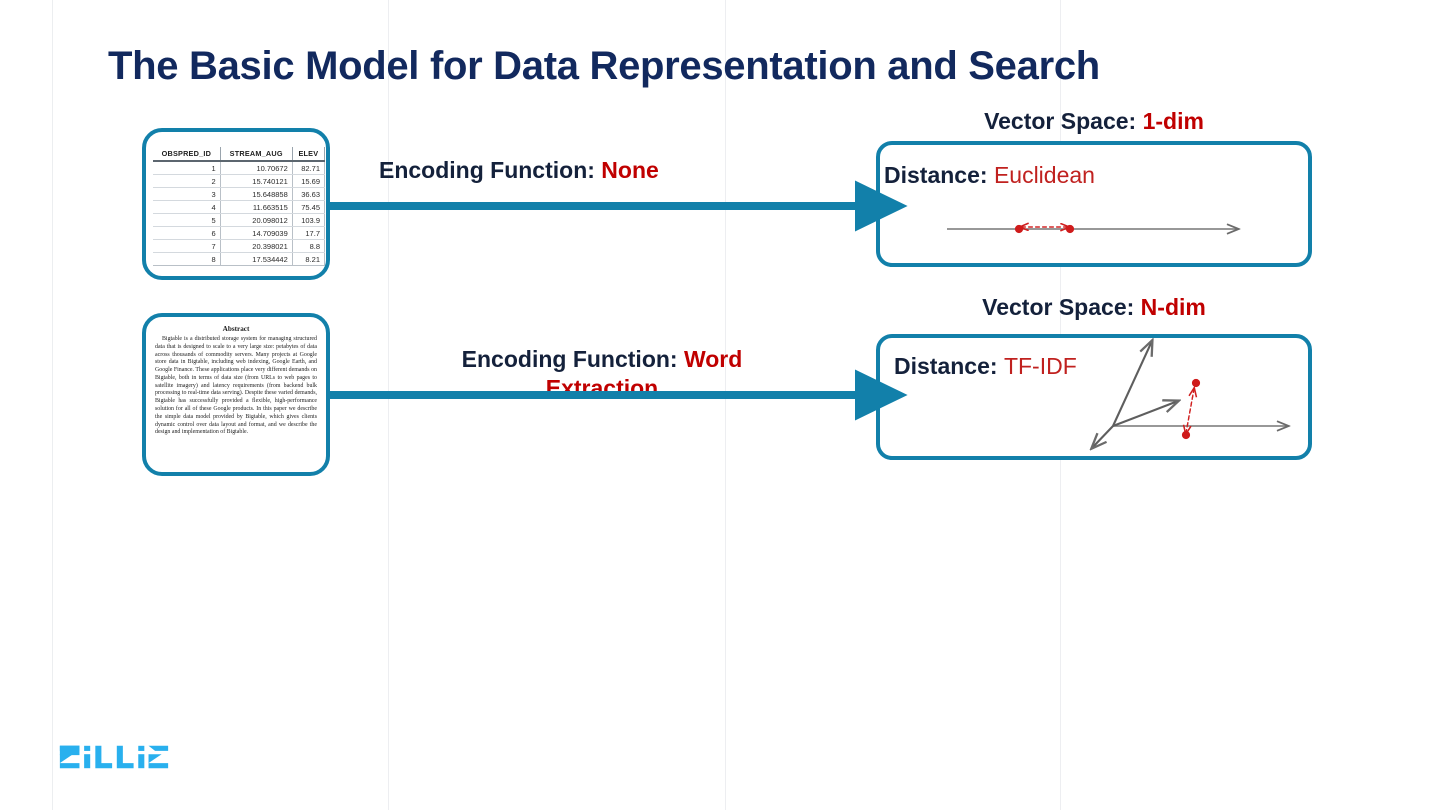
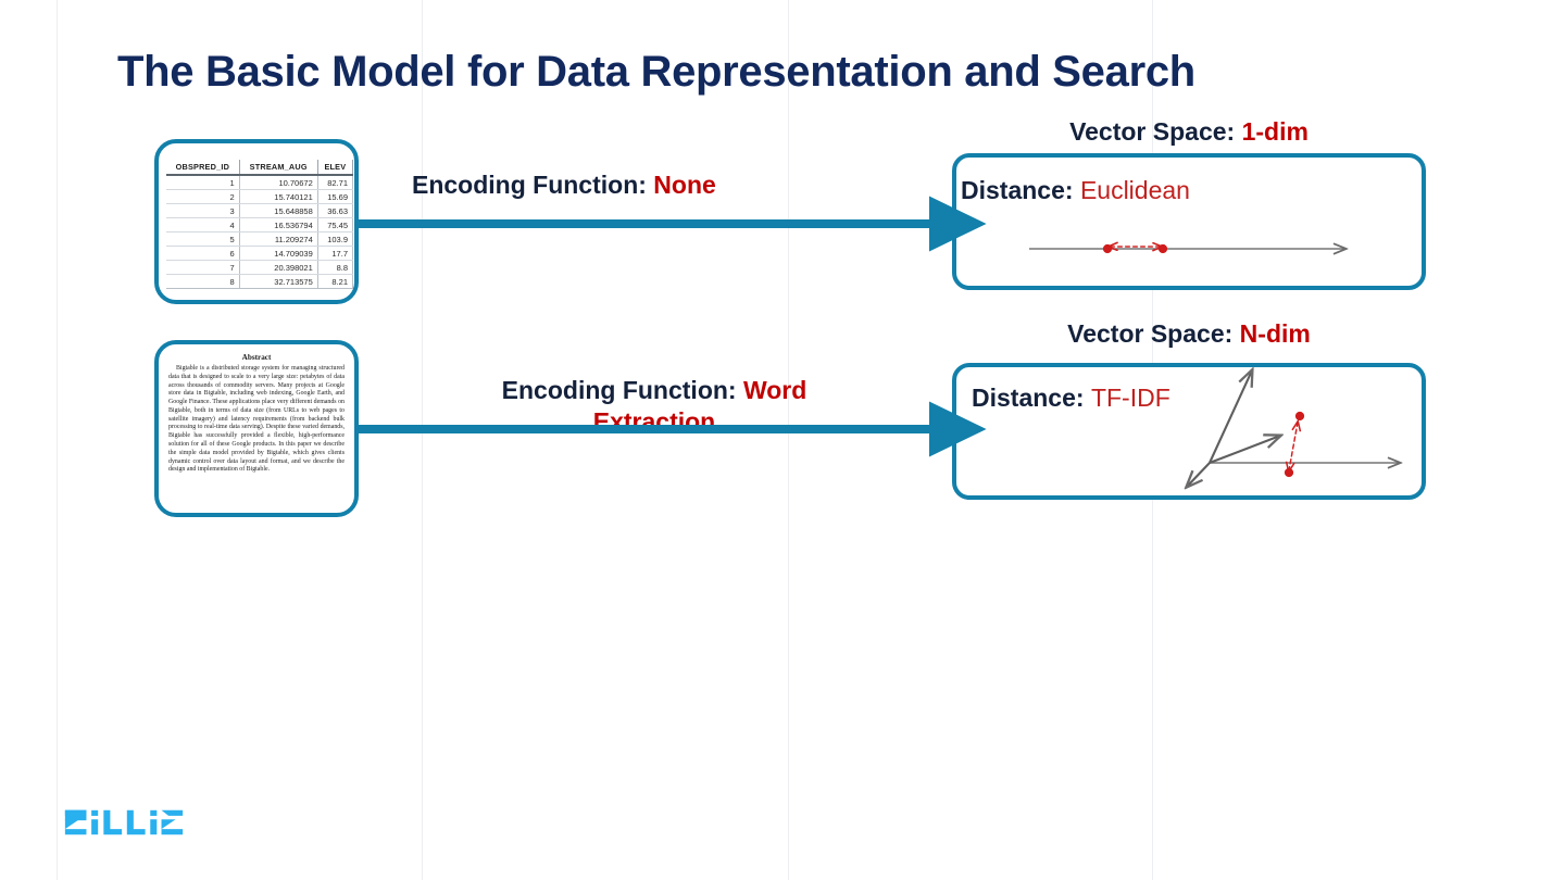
  The Basic Model for Data Representation and Search
  OBSPRED_ID	STREAM_AUG	ELEV
  1	10.70672	82.71
  2	15.740121	15.69
  3	15.648858	36.63
- 4	11.663515	75.45
+ 4	16.536794	75.45
- 5	20.098012	103.9
+ 5	11.209274	103.9
  6	14.709039	17.7
  7	20.398021	8.8
- 8	17.534442	8.21
+ 8	32.713575	8.21
  Abstract
  Encoding Function: None
  Encoding Function: Word Extraction
  Vector Space: 1-dim
  Vector Space: N-dim
  Distance: Euclidean
  Distance: TF-IDF
